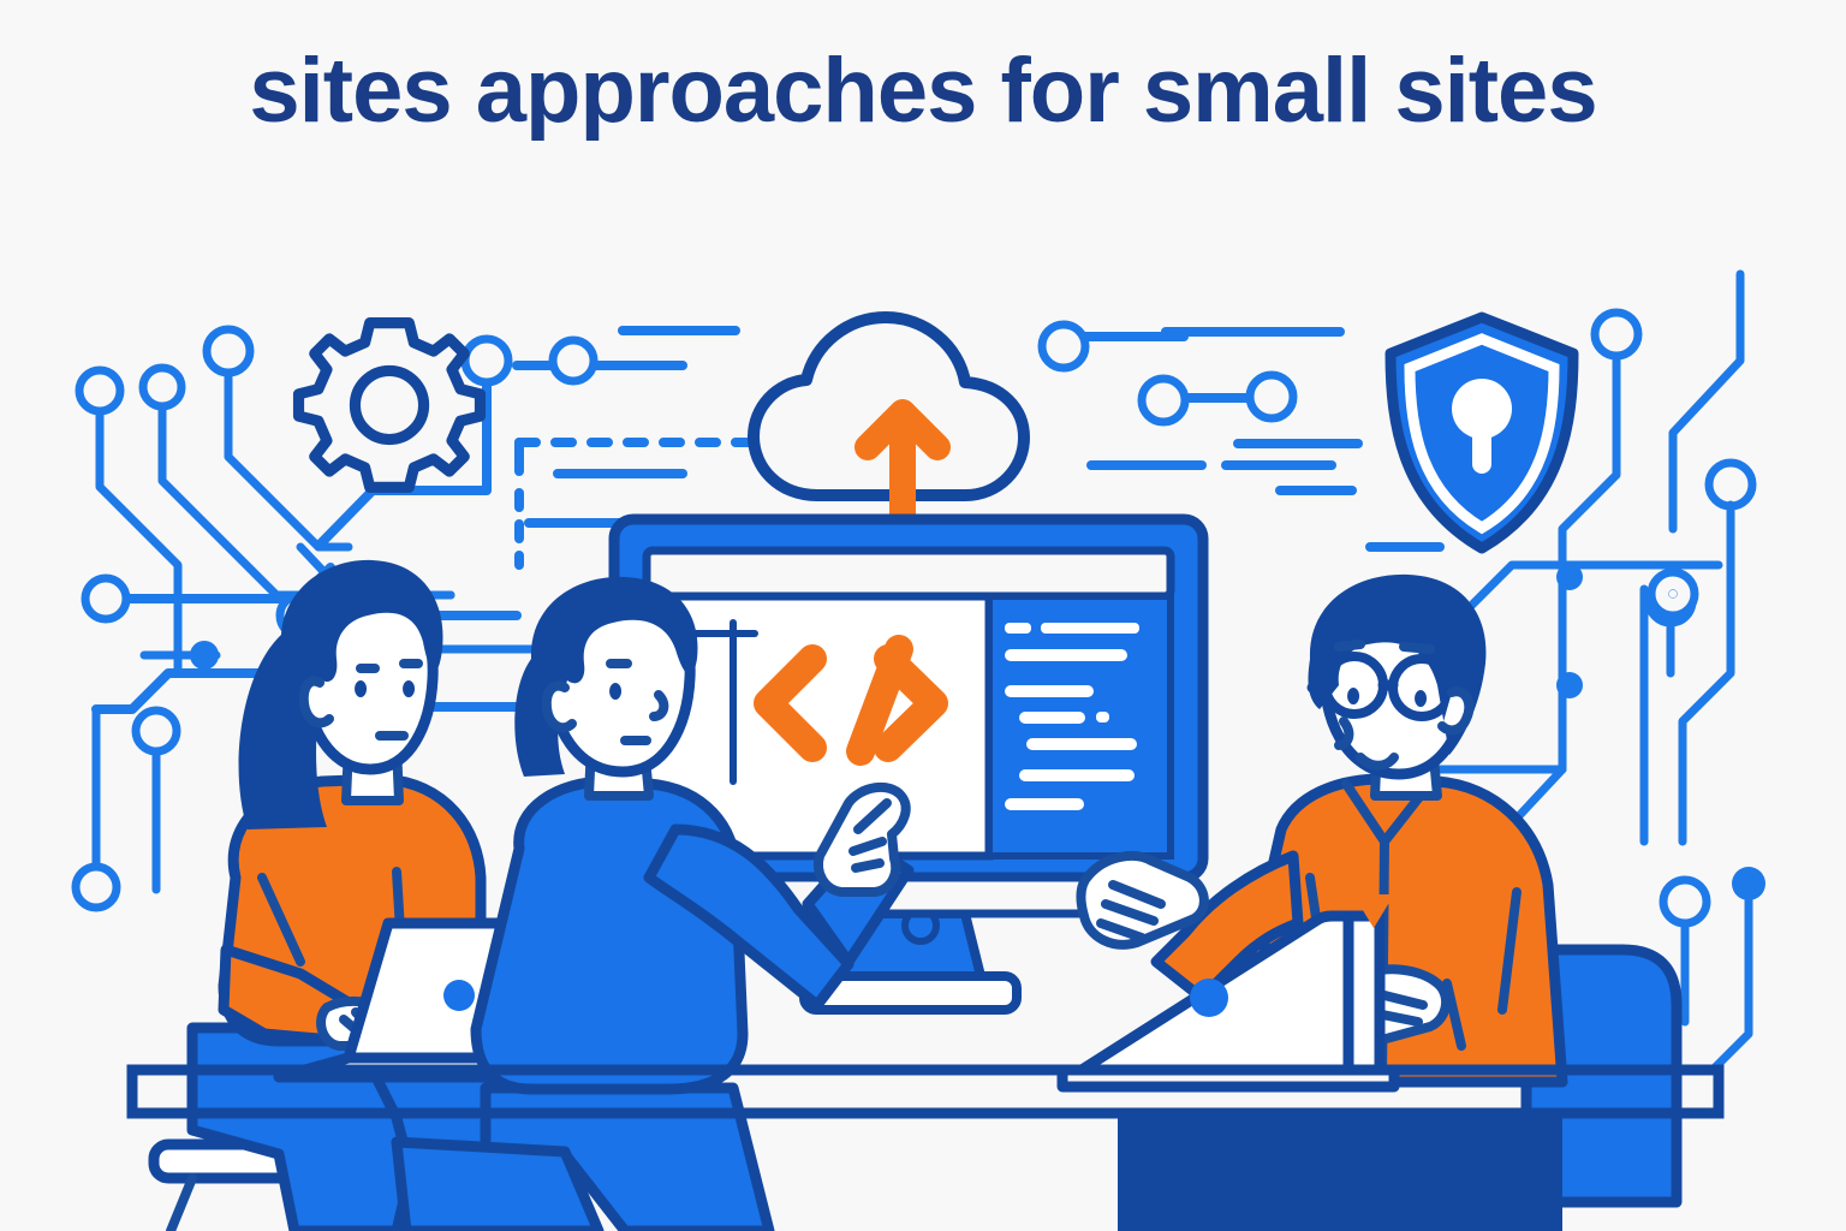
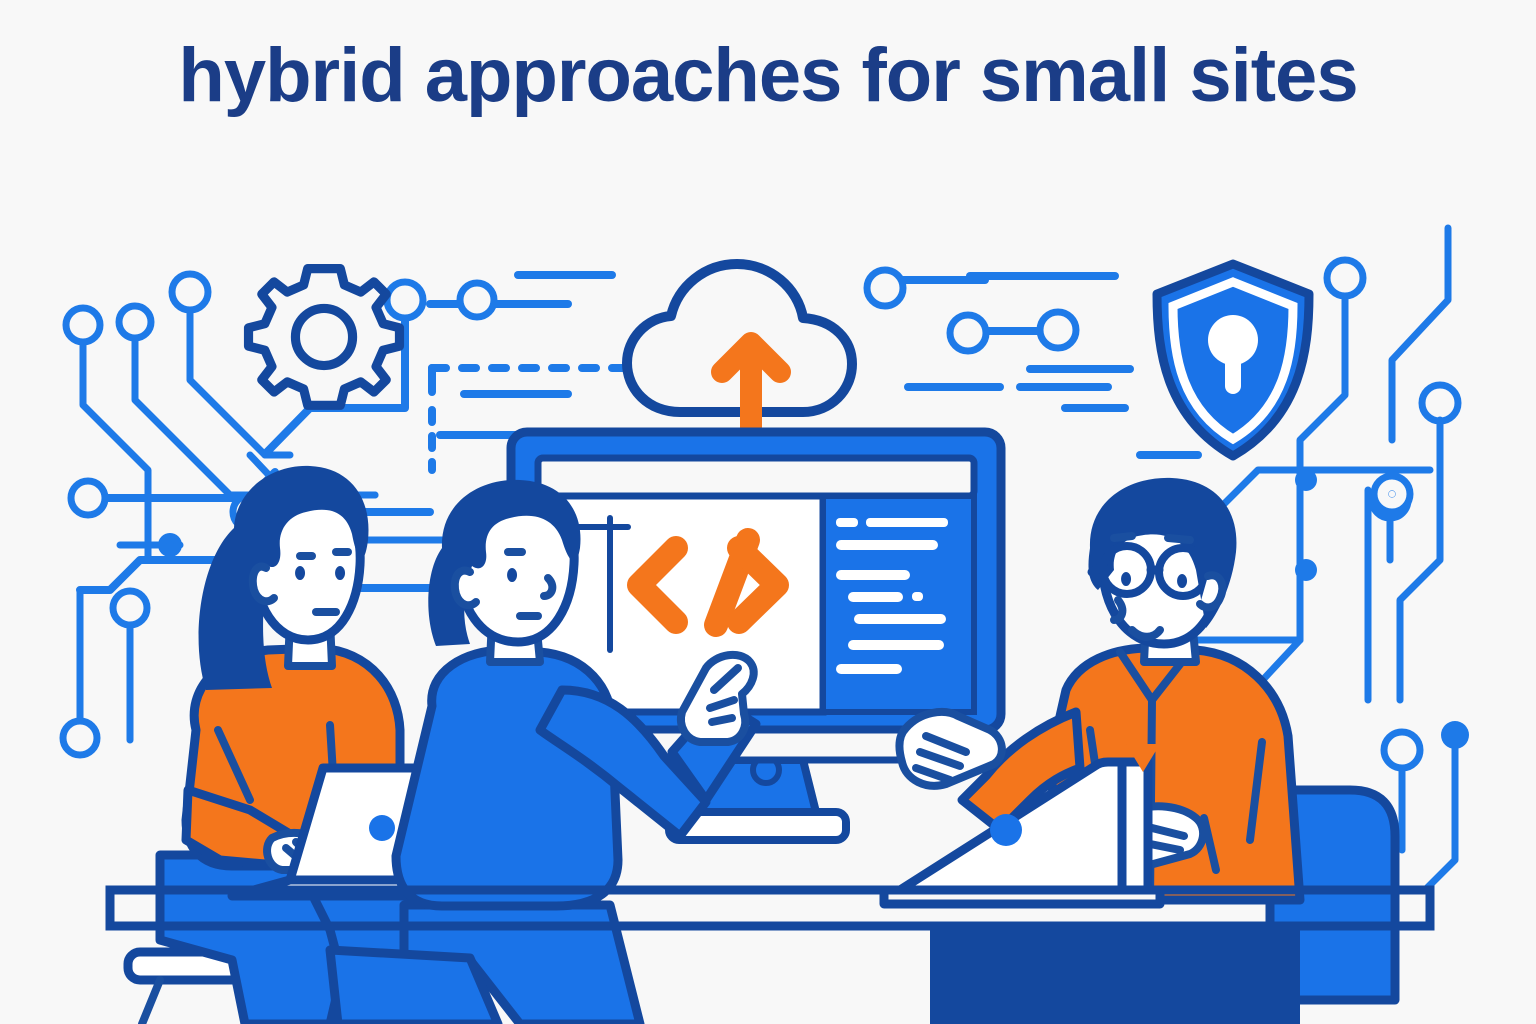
- sites approaches for small sites
+ hybrid approaches for small sites
